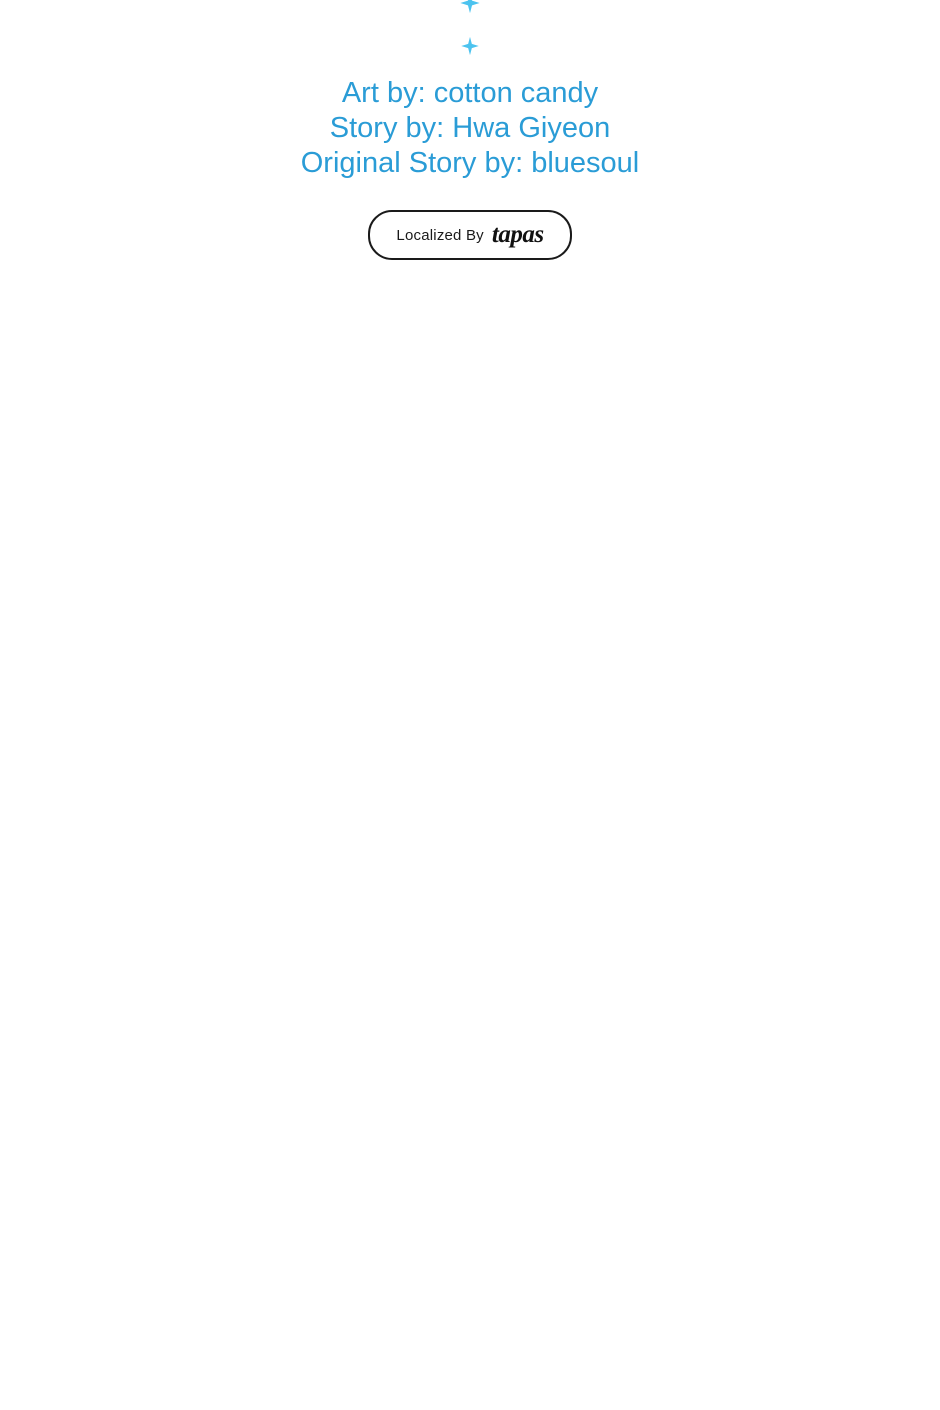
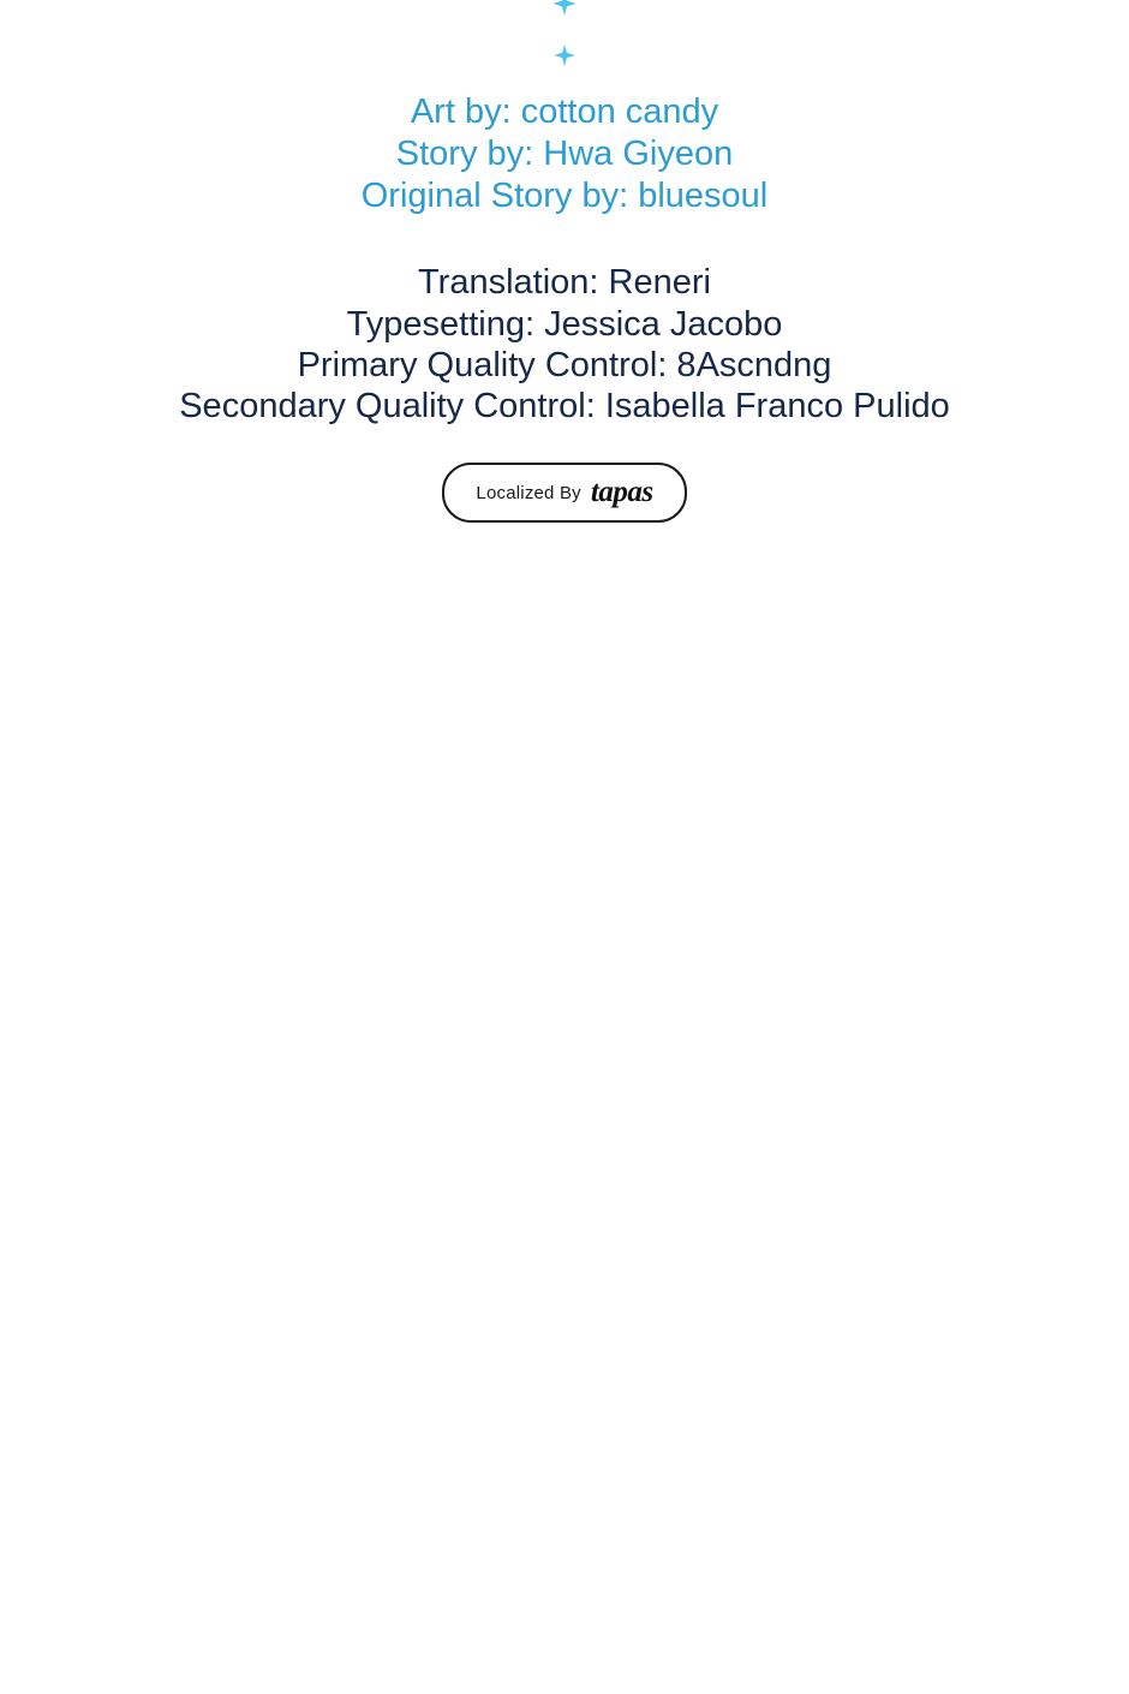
  Art by: cotton candy
  Story by: Hwa Giyeon
  Original Story by: bluesoul
+ Translation: Reneri
+ Typesetting: Jessica Jacobo
+ Primary Quality Control: 8Ascndng
+ Secondary Quality Control: Isabella Franco Pulido
  Localized By
  tapas
